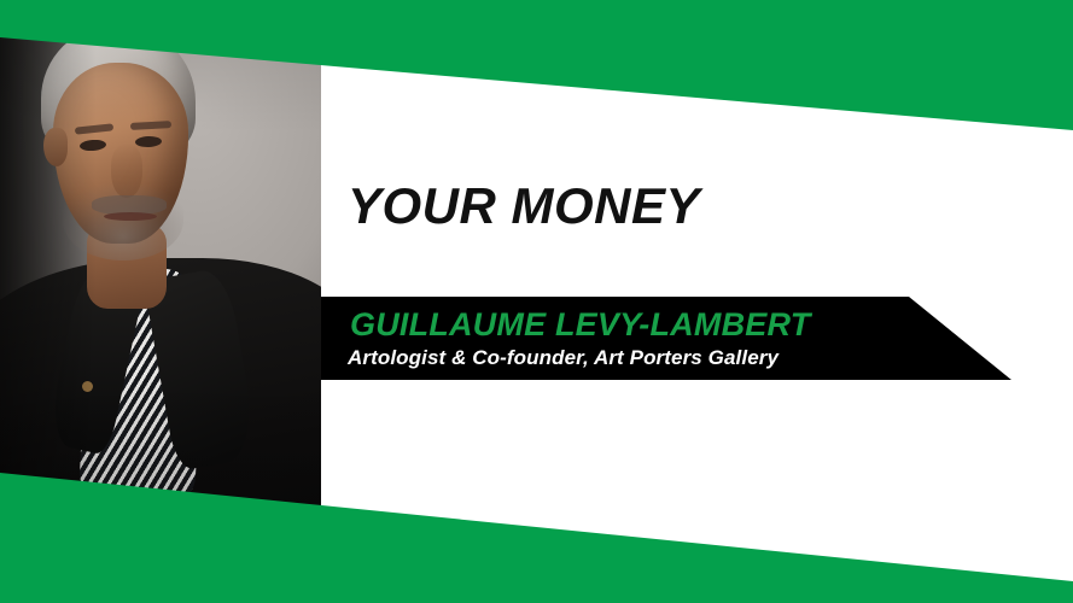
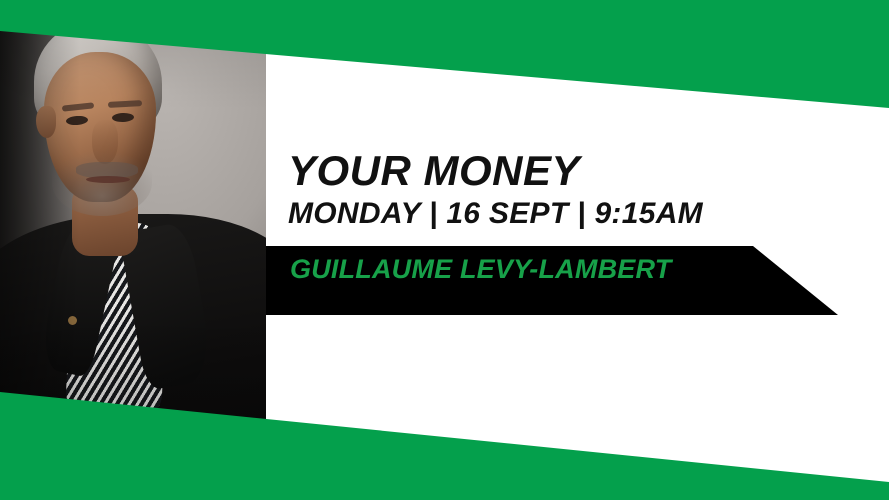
  YOUR MONEY
+ MONDAY | 16 SEPT | 9:15AM
  GUILLAUME LEVY-LAMBERT
- Artologist & Co-founder, Art Porters Gallery
